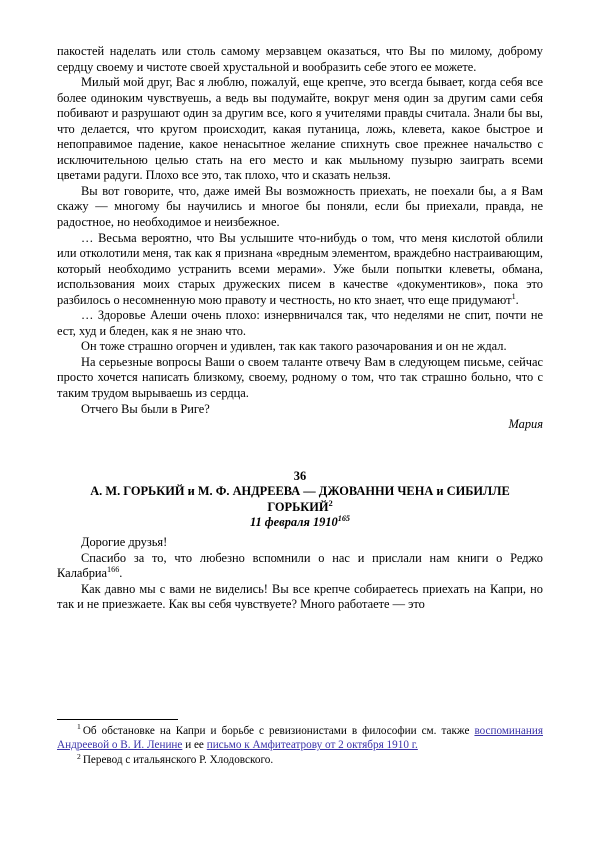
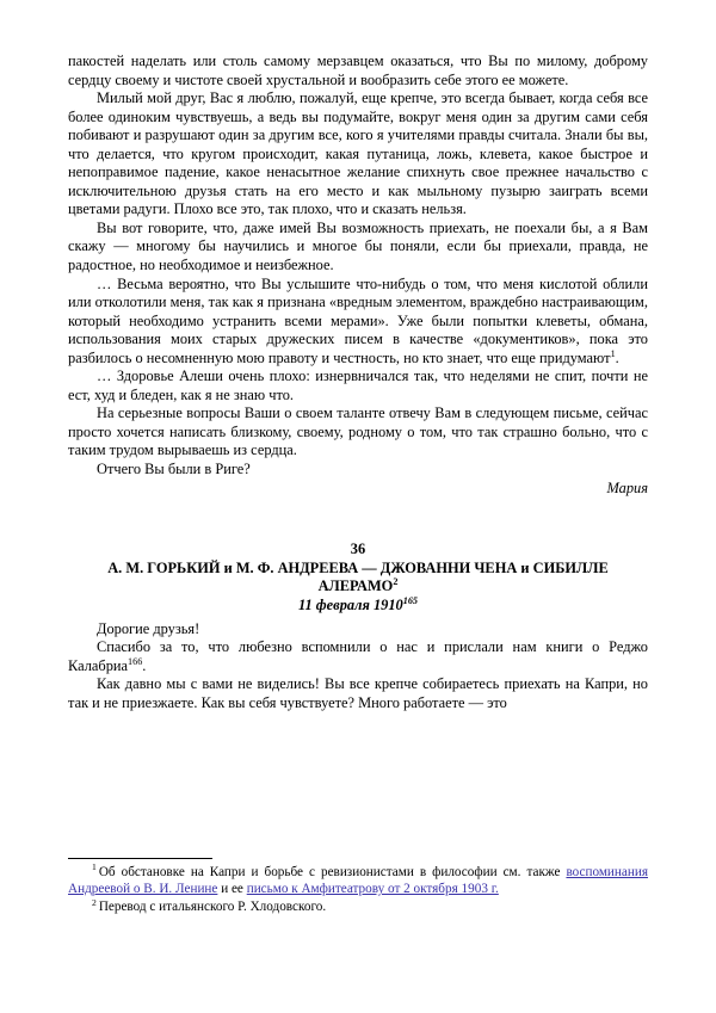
  пакостей наделать или столь самому мерзавцем оказаться, что Вы по милому, доброму сердцу своему и чистоте своей хрустальной и вообразить себе этого ее можете.
- Милый мой друг, Вас я люблю, пожалуй, еще крепче, это всегда бывает, когда себя все более одиноким чувствуешь, а ведь вы подумайте, вокруг меня один за другим сами себя побивают и разрушают один за другим все, кого я учителями правды считала. Знали бы вы, что делается, что кругом происходит, какая путаница, ложь, клевета, какое быстрое и непоправимое падение, какое ненасытное желание спихнуть свое прежнее начальство с исключительною целью стать на его место и как мыльному пузырю заиграть всеми цветами радуги. Плохо все это, так плохо, что и сказать нельзя.
+ Милый мой друг, Вас я люблю, пожалуй, еще крепче, это всегда бывает, когда себя все более одиноким чувствуешь, а ведь вы подумайте, вокруг меня один за другим сами себя побивают и разрушают один за другим все, кого я учителями правды считала. Знали бы вы, что делается, что кругом происходит, какая путаница, ложь, клевета, какое быстрое и непоправимое падение, какое ненасытное желание спихнуть свое прежнее начальство с исключительною друзья стать на его место и как мыльному пузырю заиграть всеми цветами радуги. Плохо все это, так плохо, что и сказать нельзя.
  Вы вот говорите, что, даже имей Вы возможность приехать, не поехали бы, а я Вам скажу — многому бы научились и многое бы поняли, если бы приехали, правда, не радостное, но необходимое и неизбежное.
  … Весьма вероятно, что Вы услышите что-нибудь о том, что меня кислотой облили или отколотили меня, так как я признана «вредным элементом, враждебно настраивающим, который необходимо устранить всеми мерами». Уже были попытки клеветы, обмана, использования моих старых дружеских писем в качестве «документиков», пока это разбилось о несомненную мою правоту и честность, но кто знает, что еще придумают1.
  … Здоровье Алеши очень плохо: изнервничался так, что неделями не спит, почти не ест, худ и бледен, как я не знаю что.
- Он тоже страшно огорчен и удивлен, так как такого разочарования и он не ждал.
  На серьезные вопросы Ваши о своем таланте отвечу Вам в следующем письме, сейчас просто хочется написать близкому, своему, родному о том, что так страшно больно, что с таким трудом вырываешь из сердца.
  Отчего Вы были в Риге?
  Мария
  36
- А. М. ГОРЬКИЙ и М. Ф. АНДРЕЕВА — ДЖОВАННИ ЧЕНА и СИБИЛЛЕ ГОРЬКИЙ2
+ А. М. ГОРЬКИЙ и М. Ф. АНДРЕЕВА — ДЖОВАННИ ЧЕНА и СИБИЛЛЕ АЛЕРАМО2
  11 февраля 1910165
  Дорогие друзья!
  Спасибо за то, что любезно вспомнили о нас и прислали нам книги о Реджо Калабриа166.
  Как давно мы с вами не виделись! Вы все крепче собираетесь приехать на Капри, но так и не приезжаете. Как вы себя чувствуете? Много работаете — это
- 1 Об обстановке на Капри и борьбе с ревизионистами в философии см. также воспоминания Андреевой о В. И. Ленине и ее письмо к Амфитеатрову от 2 октября 1910 г.
+ 1 Об обстановке на Капри и борьбе с ревизионистами в философии см. также воспоминания Андреевой о В. И. Ленине и ее письмо к Амфитеатрову от 2 октября 1903 г.
  2 Перевод с итальянского Р. Хлодовского.
